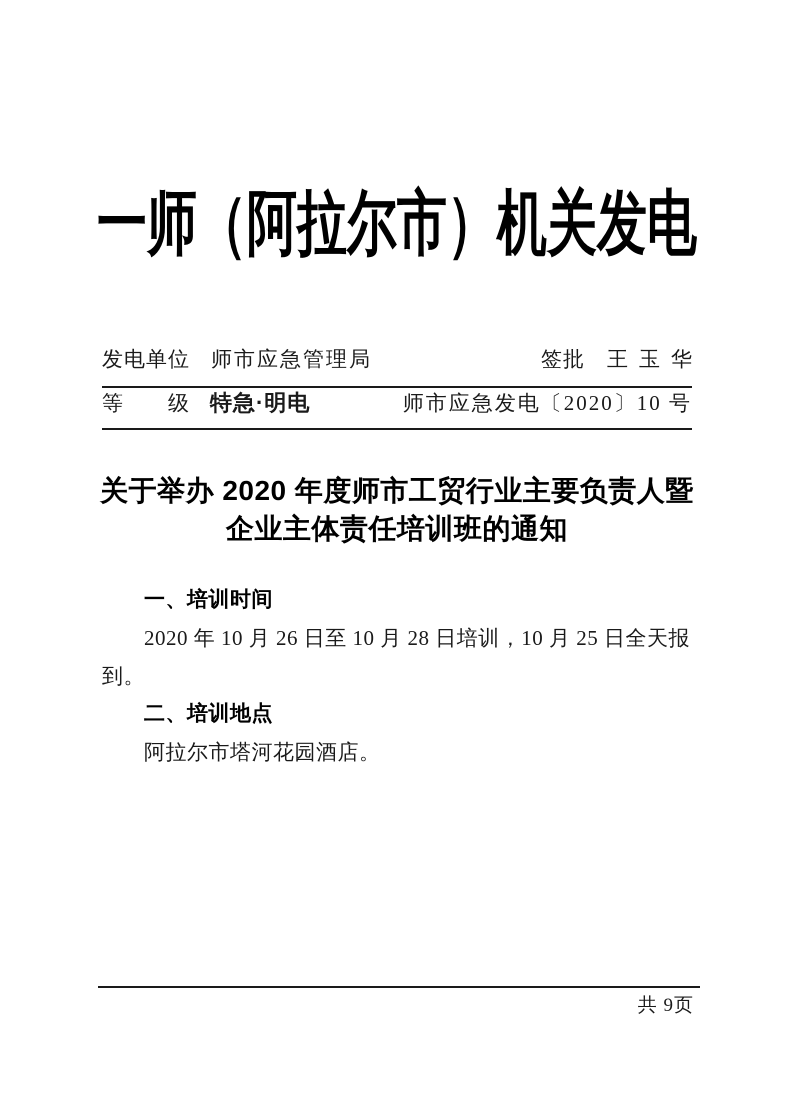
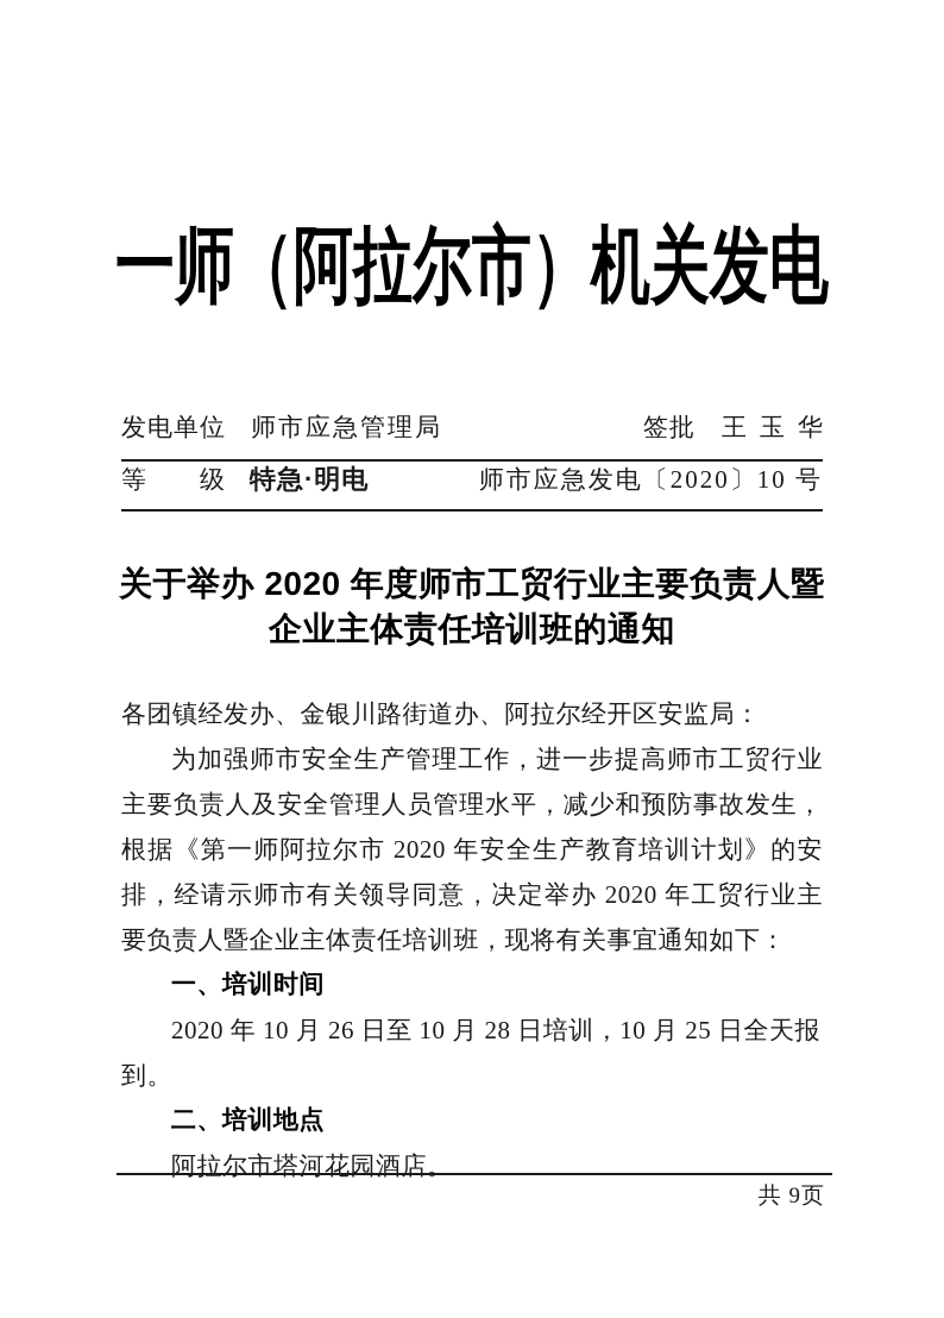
  一师（阿拉尔市）机关发电
  发电单位
  师市应急管理局
  签批
  王玉华
  等 级
  特急·明电
  师市应急发电〔2020〕10 号
  关于举办 2020 年度师市工贸行业主要负责人暨
  企业主体责任培训班的通知
+ 各团镇经发办、金银川路街道办、阿拉尔经开区安监局：
+ 为加强师市安全生产管理工作，进一步提高师市工贸行业主要负责人及安全管理人员管理水平，减少和预防事故发生，根据《第一师阿拉尔市 2020 年安全生产教育培训计划》的安排，经请示师市有关领导同意，决定举办 2020 年工贸行业主要负责人暨企业主体责任培训班，现将有关事宜通知如下：
  一、培训时间
  2020 年 10 月 26 日至 10 月 28 日培训，10 月 25 日全天报到。
  二、培训地点
  阿拉尔市塔河花园酒店。
  共 9页
